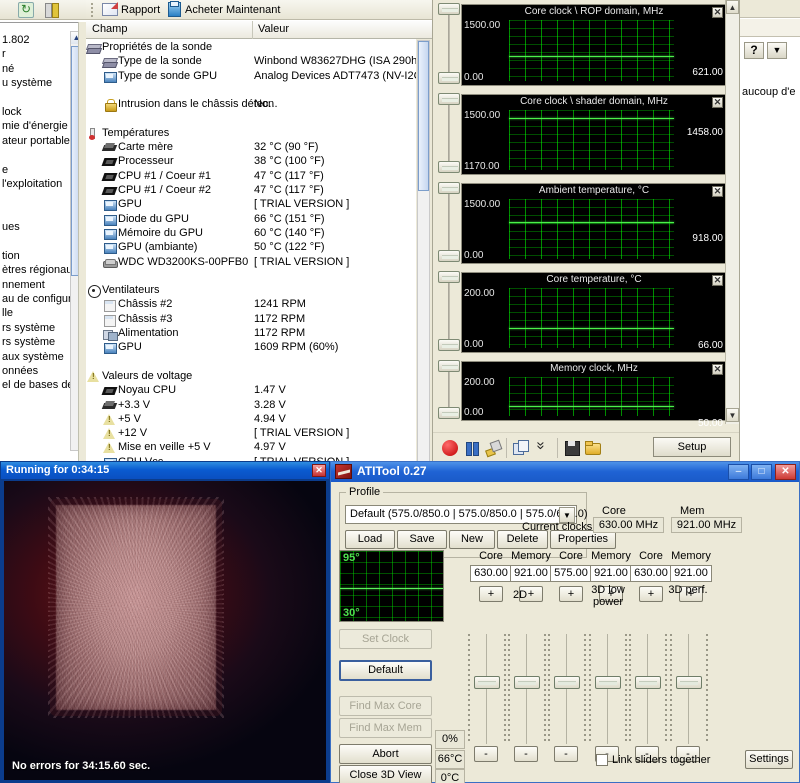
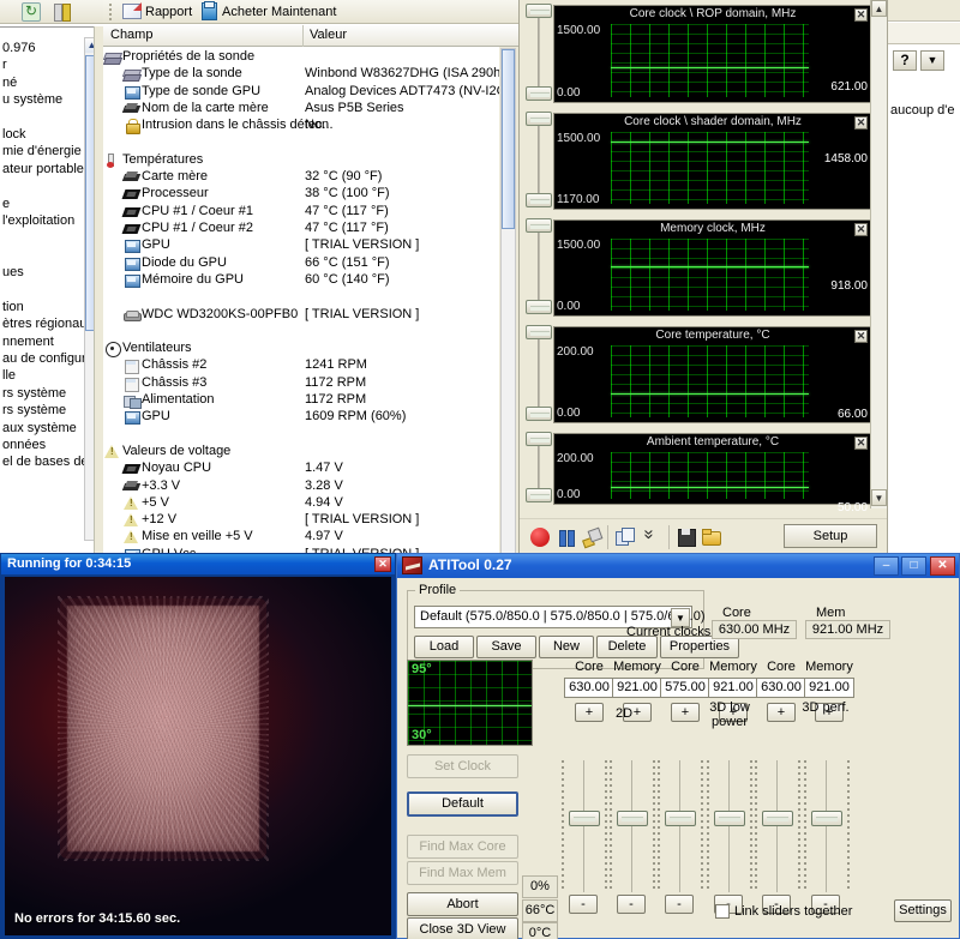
- 1.802
+ 0.976
  r
  né
  u système
  lock
  mie d'énergie
  ateur portable
  e
  l'exploitation
  ues
  tion
  ètres régiona
  nnement
  au de configu
  lle
  rs système
  rs système
  aux système
  onnées
  el de bases d
  ▲
  ?
  ▼
  aucoup d'e
  Rapport
  Acheter Maintenant
  Champ
  Valeur
  Propriétés de la sonde
  Type de la sonde
  Winbond W83627DHG (ISA 290h
  Type de sonde GPU
  Analog Devices ADT7473 (NV-I2
+ Nom de la carte mère
+ Asus P5B Series
  Intrusion dans le châssis détec...
  Non
  Températures
  Carte mère
  32 °C (90 °F)
  Processeur
  38 °C (100 °F)
  CPU #1 / Coeur #1
  47 °C (117 °F)
  CPU #1 / Coeur #2
  47 °C (117 °F)
  GPU
  [ TRIAL VERSION ]
  Diode du GPU
  66 °C (151 °F)
  Mémoire du GPU
  60 °C (140 °F)
- GPU (ambiante)
- 50 °C (122 °F)
  WDC WD3200KS-00PFB0
  [ TRIAL VERSION ]
  Ventilateurs
  Châssis #2
  1241 RPM
  Châssis #3
  1172 RPM
  Alimentation
  1172 RPM
  GPU
  1609 RPM (60%)
  Valeurs de voltage
  Noyau CPU
  1.47 V
  +3.3 V
  3.28 V
  +5 V
  4.94 V
  +12 V
  [ TRIAL VERSION ]
  Mise en veille +5 V
  4.97 V
  Core clock \ ROP domain, MHz
  ✕
  1500.00
  0.00
  621.00
  Core clock \ shader domain, MHz
  ✕
  1500.00
  1170.00
  1458.00
- Ambient temperature, °C
+ Memory clock, MHz
  ✕
  1500.00
  0.00
  918.00
  Core temperature, °C
  ✕
  200.00
  0.00
  66.00
- Memory clock, MHz
+ Ambient temperature, °C
  ✕
  200.00
  0.00
  50.00
  ▲
  ▼
  Setup
  Running for 0:34:15
  ✕
  No errors for 34:15.60 sec.
  ATITool 0.27
  –
  □
  ✕
  Profile
  Default (575.0/850.0 | 575.0/850.0 | 575.0/.0)
  ▼
  Load
  Save
  New
  Delete
  Properties
  Core
  Mem
  Current clocks
  630.00 MHz
  921.00 MHz
  95°
  30°
  Set Clock
  Default
  Find Max Core
  Find Max Mem
  Abort
  Close 3D View
  0%
  66°C
  0°C
  Core
  Memory
  630.00
  921.00
  +
  +
  2D
  Core
  Memory
  575.00
  921.00
  +
  +
  3D low power
  Core
  Memory
  630.00
  921.00
  +
  +
  3D perf.
  -
  -
  -
  -
  -
  Link sliders together
  Settings
